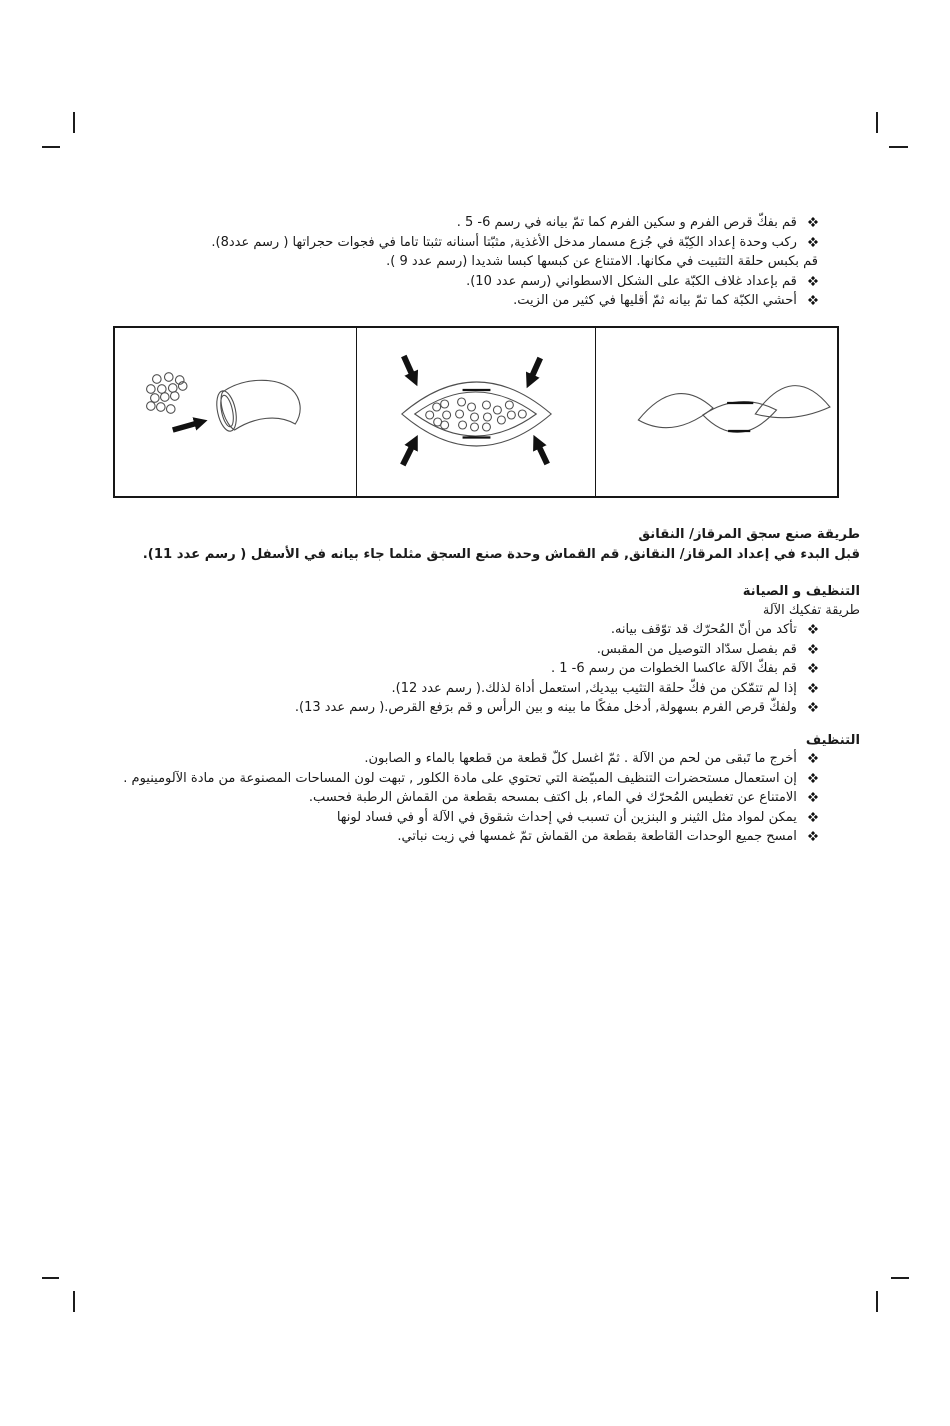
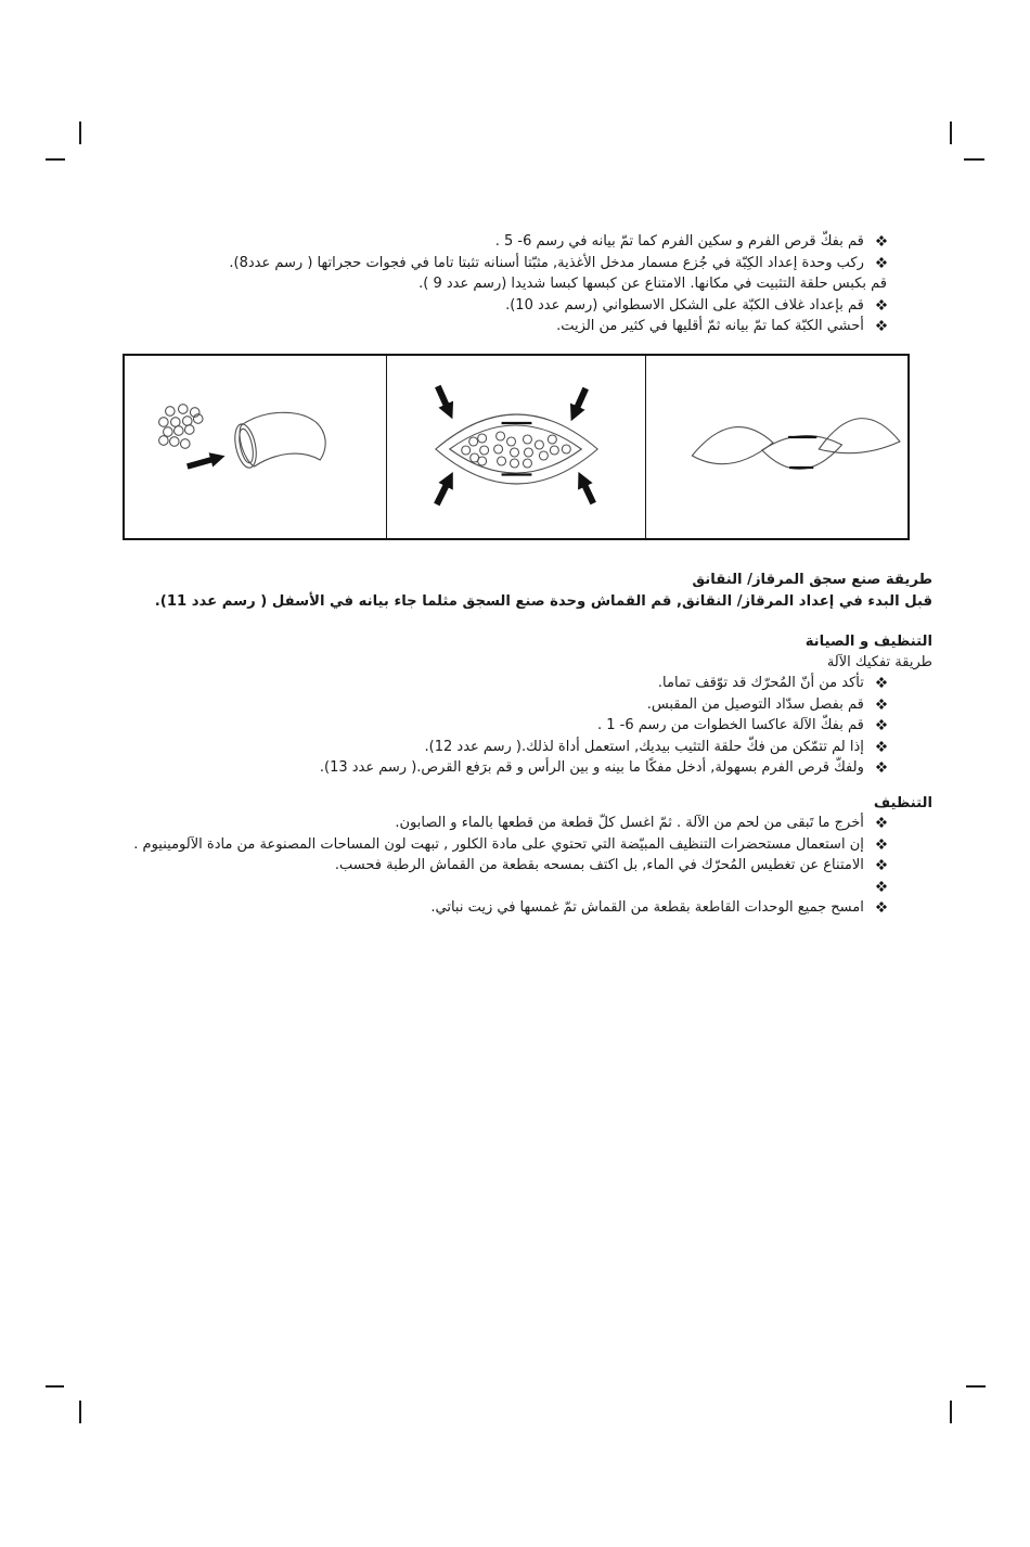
  قم بفكّ قرص الفرم و سكين الفرم كما تمّ بيانه في رسم 6- 5 .
  ركب وحدة إعداد الكِبّة في جُزع مسمار مدخل الأغذية, مثبّتا أسنانه تثبتا تاما في فجوات حجراتها ( رسم عدد8).
  قم بكبس حلقة التثبيت في مكانها. الامتناع عن كبسها كبسا شديدا (رسم عدد 9 ).
  قم بإعداد غلاف الكبّة على الشكل الاسطواني (رسم عدد 10).
  أحشي الكبّة كما تمّ بيانه ثمّ أقليها في كثير من الزيت.
  طريقة صنع سجق المرقاز/ النقانق
  قبل البدء في إعداد المرقاز/ النقانق, قم القماش وحدة صنع السجق مثلما جاء بيانه في الأسفل ( رسم عدد 11).
  التنظيف و الصيانة
  طريقة تفكيك الآلة
- تأكد من أنّ المُحرّك قد توّقف بيانه.
+ تأكد من أنّ المُحرّك قد توّقف تماما.
  قم بفصل سدّاد التوصيل من المقبس.
  قم بفكّ الآلة عاكسا الخطوات من رسم 6- 1 .
  إذا لم تتمّكن من فكّ حلقة التثيب بيديك, استعمل أداة لذلك.( رسم عدد 12).
  ولفكّ قرص الفرم بسهولة, أدخل مفكًا ما بينه و بين الرأس و قم برَفع القرص.( رسم عدد 13).
  التنظيف
  أخرج ما تَبقى من لحم من الآلة . ثمّ اغسل كلّ قطعة من قطعها بالماء و الصابون.
  إن استعمال مستحضرات التنظيف المبيّضة التي تحتوي على مادة الكلور , تبهت لون المساحات المصنوعة من مادة الآلومينيوم .
  الامتناع عن تغطيس المُحرّك في الماء, بل اكتف بمسحه بقطعة من القماش الرطبة فحسب.
- يمكن لمواد مثل الثينر و البنزين أن تسبب في إحداث شقوق في الآلة أو في فساد لونها
  امسح جميع الوحدات القاطعة بقطعة من القماش تمّ غمسها في زيت نباتي.
